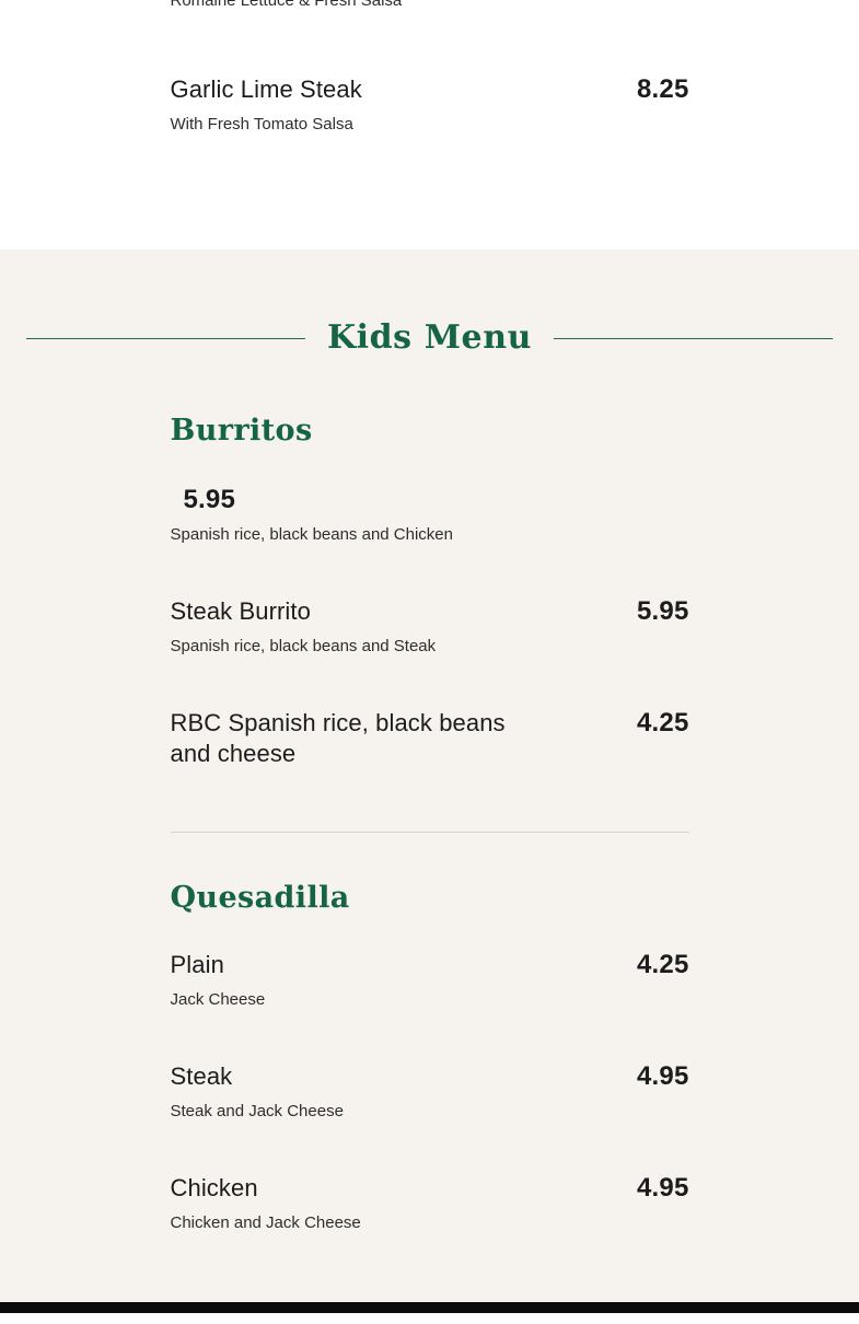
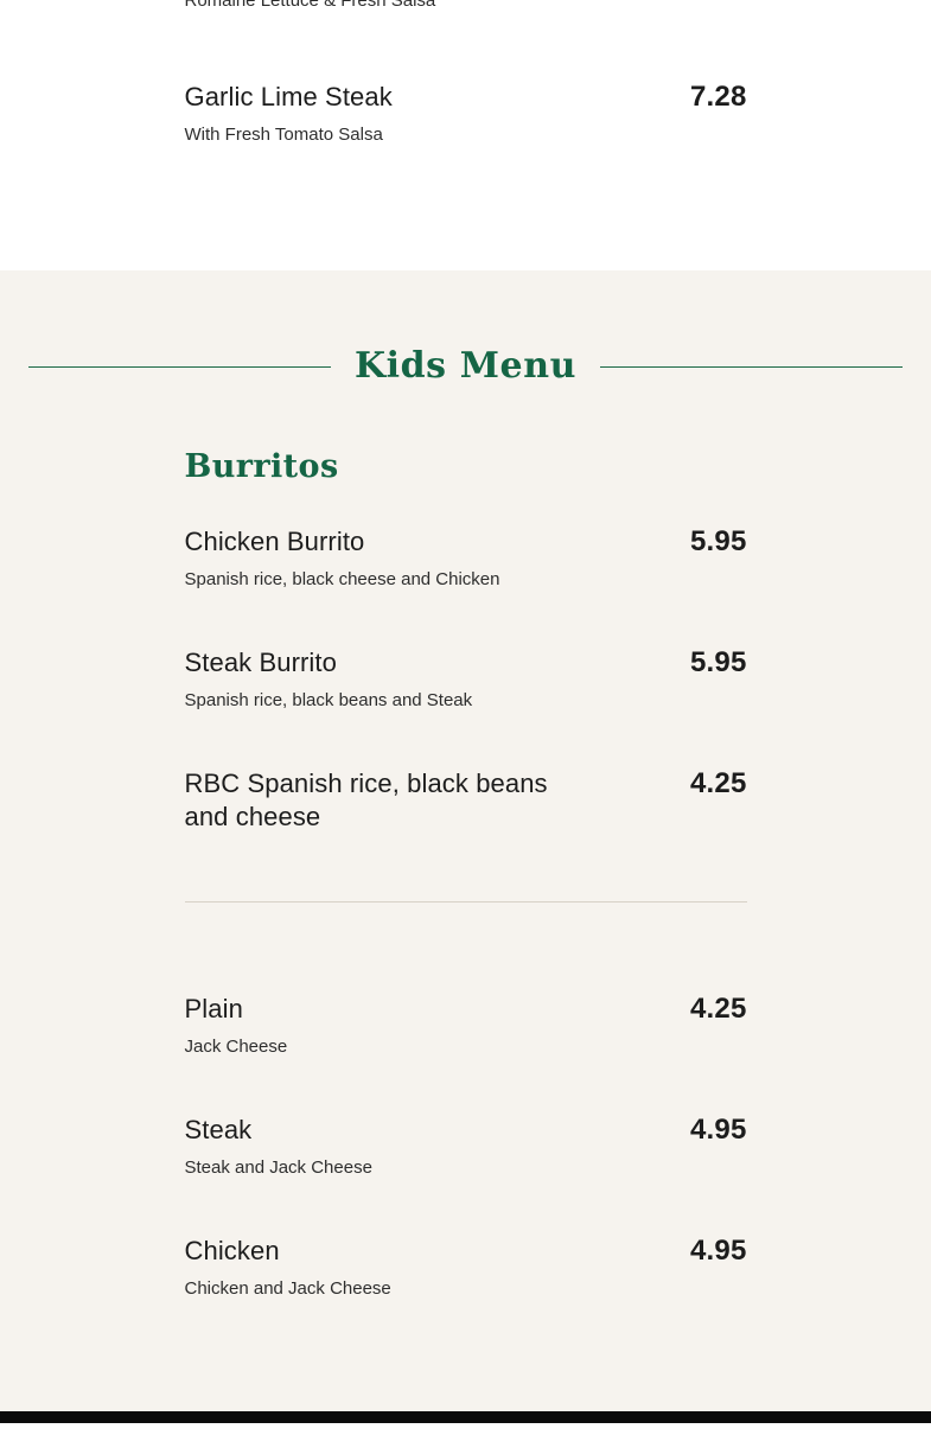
  Romaine Lettuce & Fresh Salsa
  Garlic Lime Steak
- 8.25
+ 7.28
  With Fresh Tomato Salsa
  Kids Menu
  Burritos
+ Chicken Burrito
  5.95
- Spanish rice, black beans and Chicken
+ Spanish rice, black cheese and Chicken
  Steak Burrito
  5.95
  Spanish rice, black beans and Steak
  RBC Spanish rice, black beans and cheese
  4.25
- Quesadilla
  Plain
  4.25
  Jack Cheese
  Steak
  4.95
  Steak and Jack Cheese
  Chicken
  4.95
  Chicken and Jack Cheese
